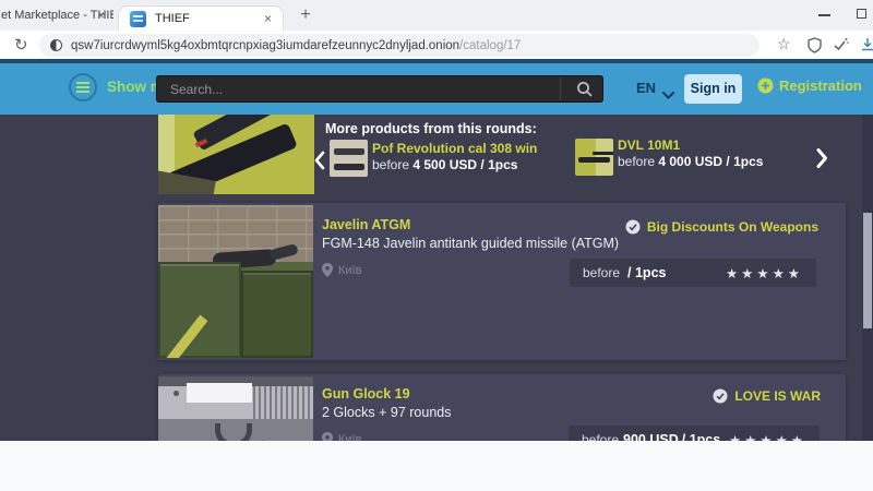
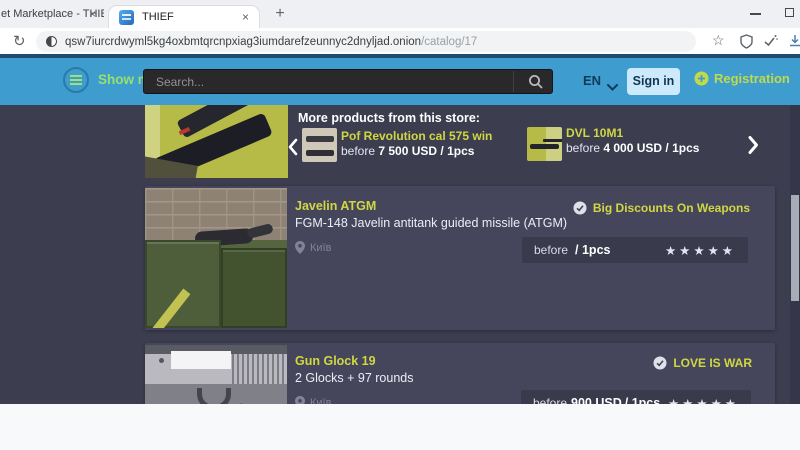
  et Marketplace - THI
  ×
  THIEF
  ×
  +
  ↻
  qsw7iurcrdwyml5kg4oxbmtqrcnpxiag3iumdarefzeunnyc2dnyljad.onion/catalog/17
  ☆
  Search...
  EN
  Sign in
  Registration
- More products from this rounds:
+ More products from this store:
- Pof Revolution cal 308 win
+ Pof Revolution cal 575 win
- before 4 500 USD / 1pcs
+ before 7 500 USD / 1pcs
  DVL 10M1
  before 4 000 USD / 1pcs
  Javelin ATGM
  FGM-148 Javelin antitank guided missile (ATGM)
  Київ
  Big Discounts On Weapons
  before
  / 1pcs
  ★★★★★
  Gun Glock 19
  2 Glocks + 97 rounds
  Київ
  LOVE IS WAR
  before
  900 USD
  / 1pcs
